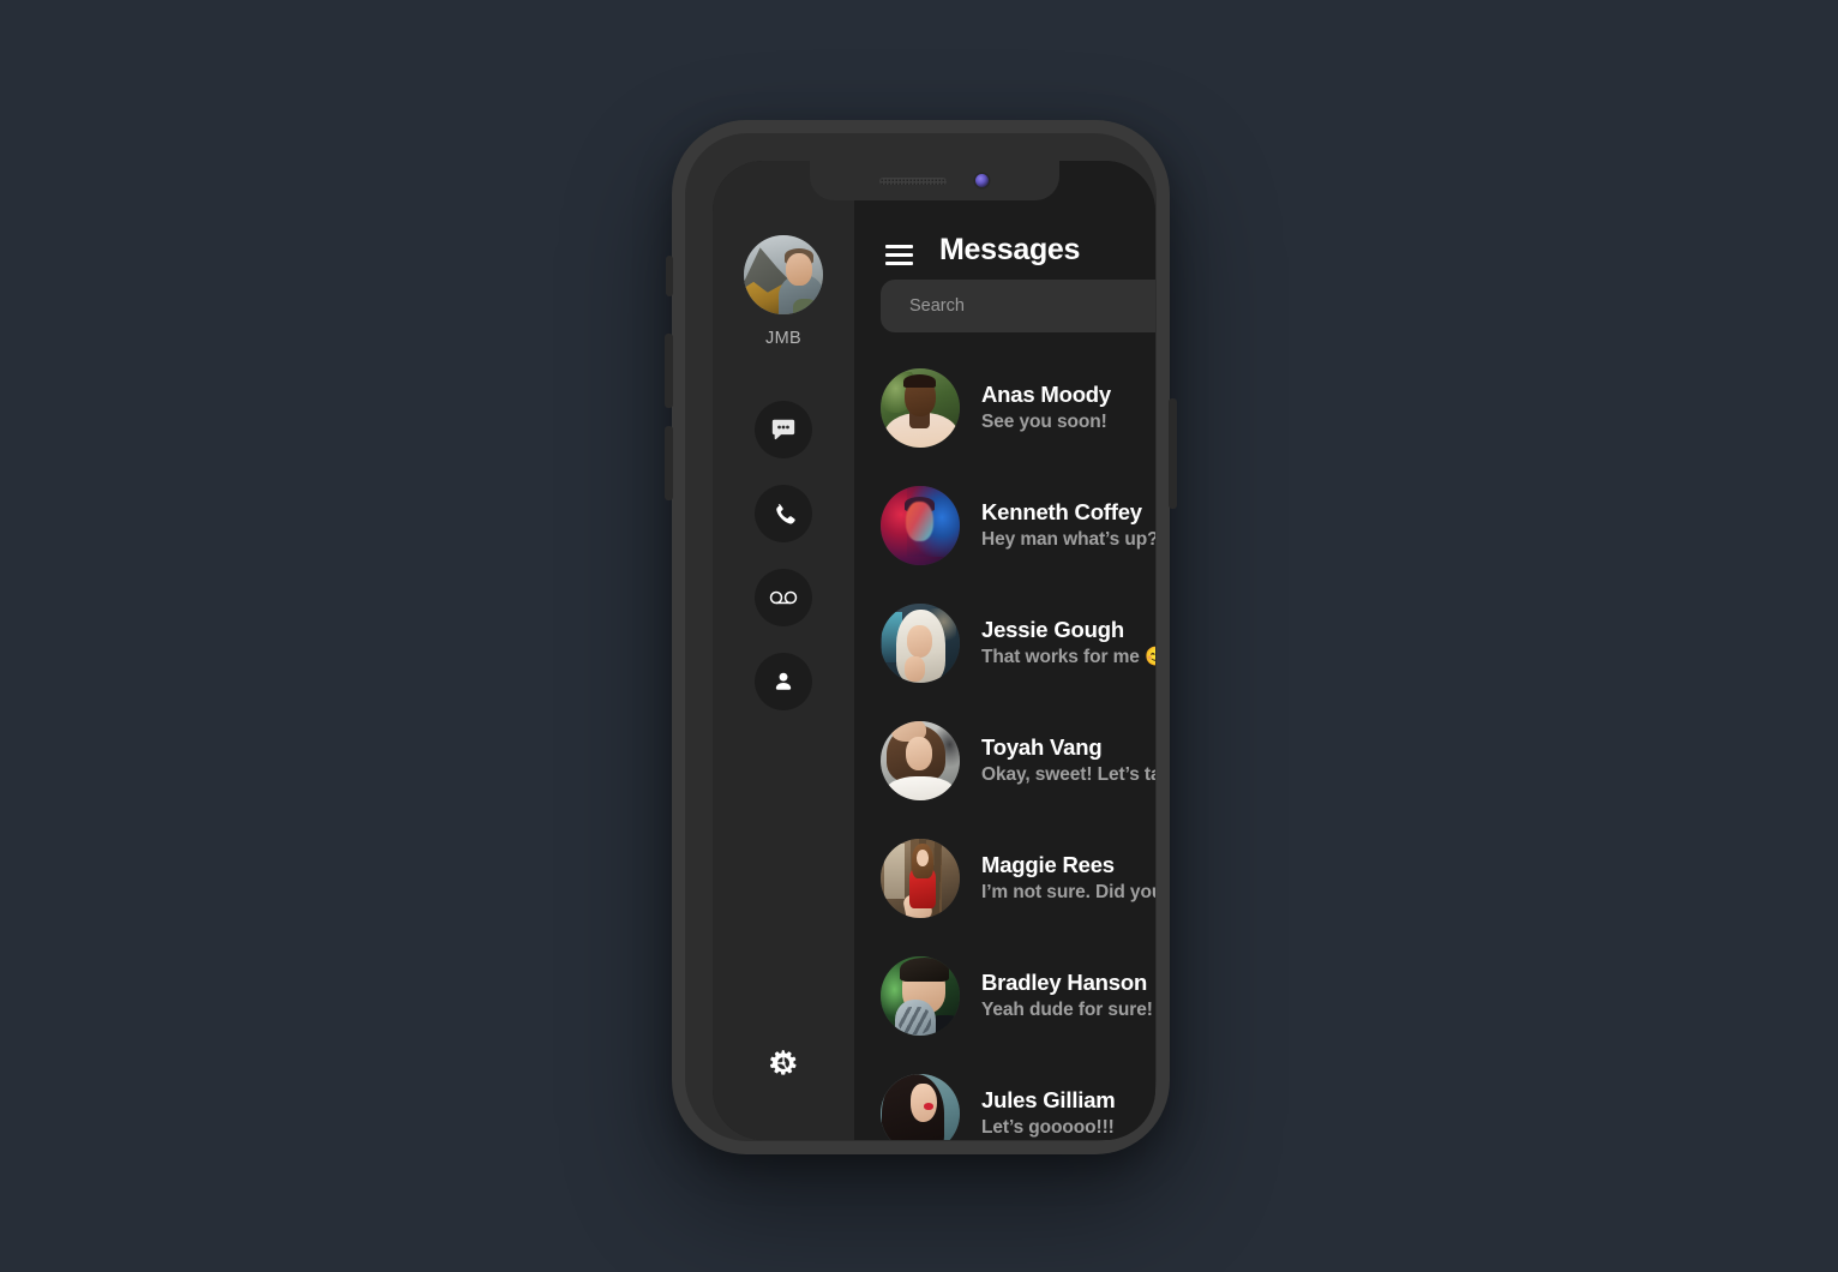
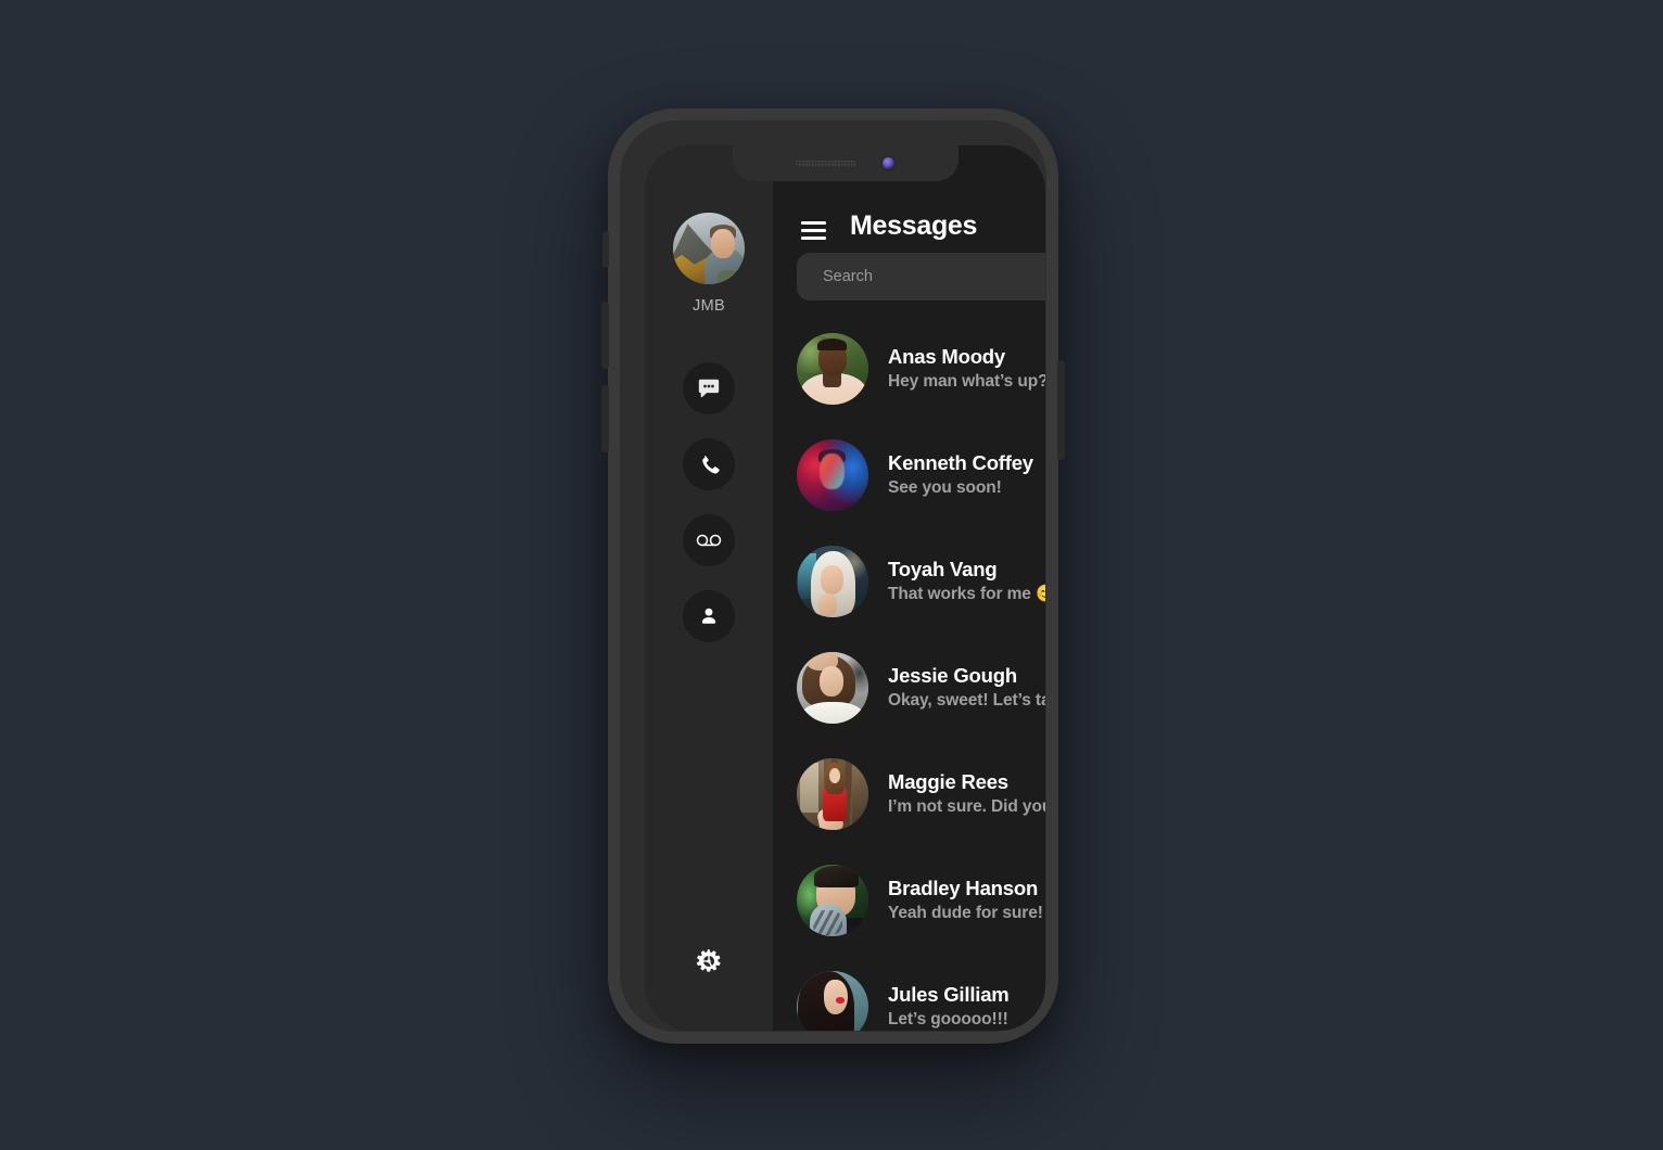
  JMB
  Messages
  Search
  Anas Moody
- See you soon!
+ Hey man what’s up?
  Kenneth Coffey
- Hey man what’s up?
+ See you soon!
- Jessie Gough
+ Toyah Vang
  That works for me
- Toyah Vang
+ Jessie Gough
  Okay, sweet! Let’s t
  Maggie Rees
  I’m not sure. Did yo
  Bradley Hanson
  Yeah dude for sure!
  Jules Gilliam
  Let’s gooooo!!!
